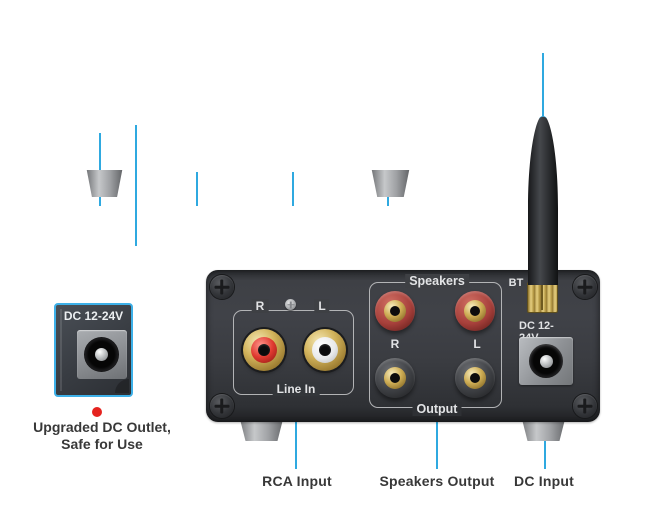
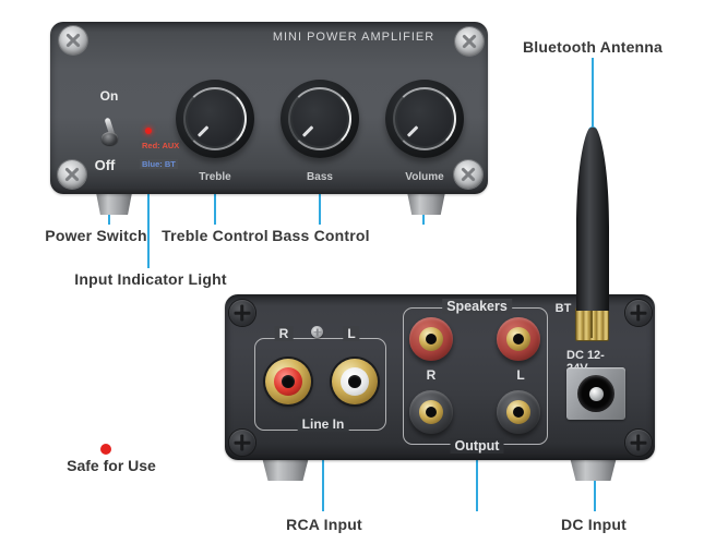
+ MINI POWER AMPLIFIER
+ On
+ Off
+ Red: AUX
+ Blue: BT
+ Treble
+ Bass
+ Volume
+ Power Switch
+ Treble Control
+ Bass Control
+ Input Indicator Light
+ Bluetooth Antenna
  R
  L
  Line In
  Speakers
  R
  L
  Output
  BT
  RCA Input
- Speakers Output
  DC Input
- DC 12-24V
- Upgraded DC Outlet,
  Safe for Use
